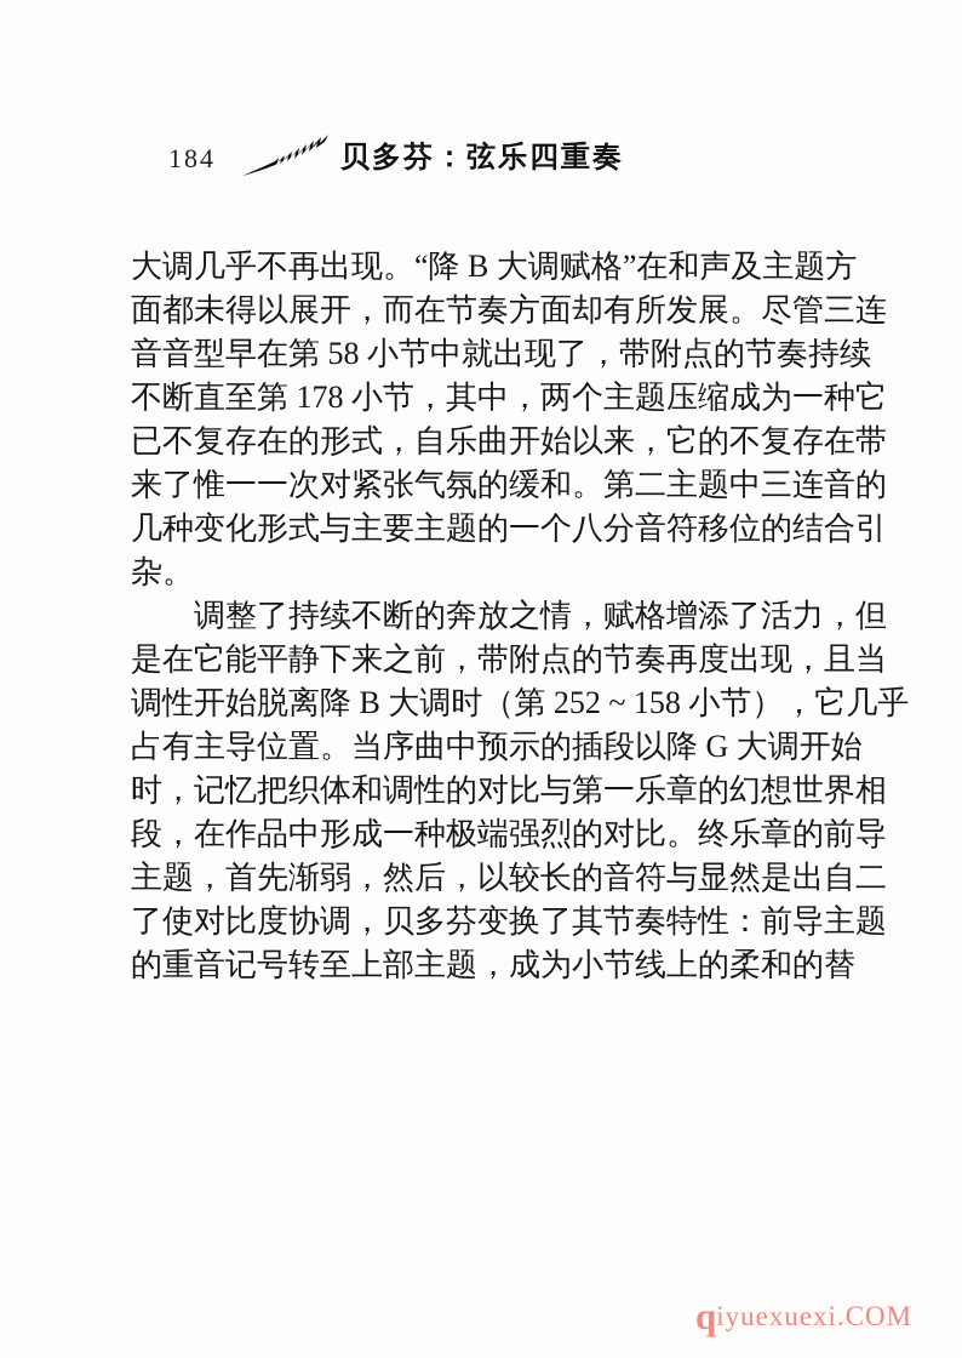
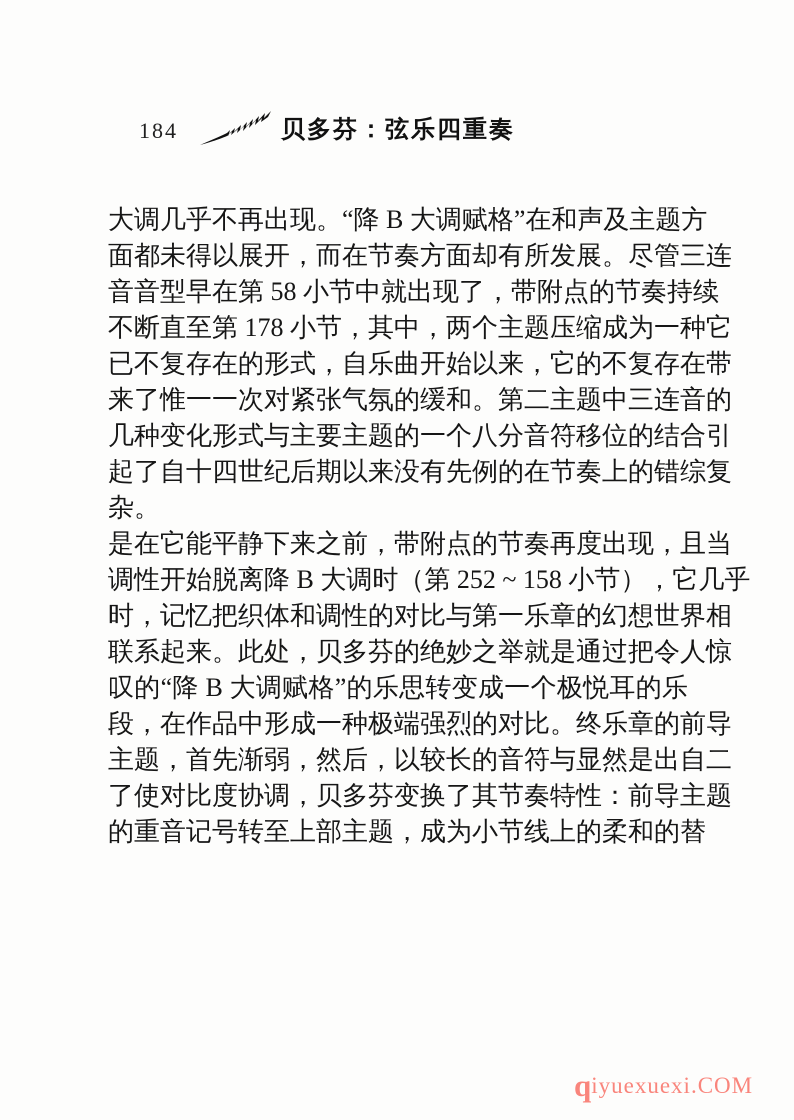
  184
  贝多芬：弦乐四重奏
  大调几乎不再出现。“降 B 大调赋格”在和声及主题方
  面都未得以展开，而在节奏方面却有所发展。尽管三连
  音音型早在第 58 小节中就出现了，带附点的节奏持续
  不断直至第 178 小节，其中，两个主题压缩成为一种它
  已不复存在的形式，自乐曲开始以来，它的不复存在带
  来了惟一一次对紧张气氛的缓和。第二主题中三连音的
  几种变化形式与主要主题的一个八分音符移位的结合引
+ 起了自十四世纪后期以来没有先例的在节奏上的错综复
  杂。
- 调整了持续不断的奔放之情，赋格增添了活力，但
  是在它能平静下来之前，带附点的节奏再度出现，且当
  调性开始脱离降 B 大调时（第 252 ~ 158 小节），它几乎
- 占有主导位置。当序曲中预示的插段以降 G 大调开始
  时，记忆把织体和调性的对比与第一乐章的幻想世界相
+ 联系起来。此处，贝多芬的绝妙之举就是通过把令人惊
+ 叹的“降 B 大调赋格”的乐思转变成一个极悦耳的乐
  段，在作品中形成一种极端强烈的对比。终乐章的前导
  主题，首先渐弱，然后，以较长的音符与显然是出自二
  了使对比度协调，贝多芬变换了其节奏特性：前导主题
  的重音记号转至上部主题，成为小节线上的柔和的替
  qiyuexuexi.COM
